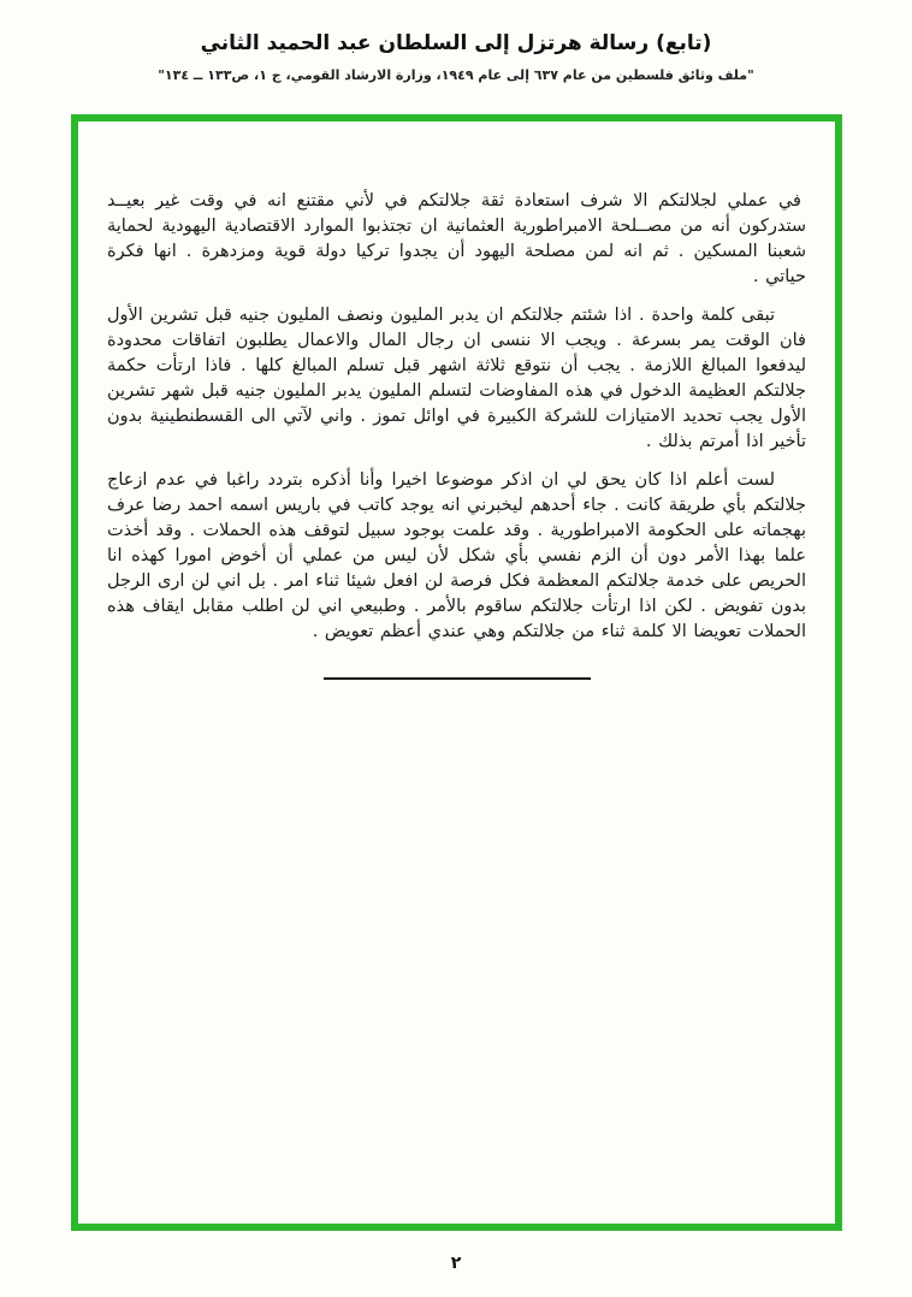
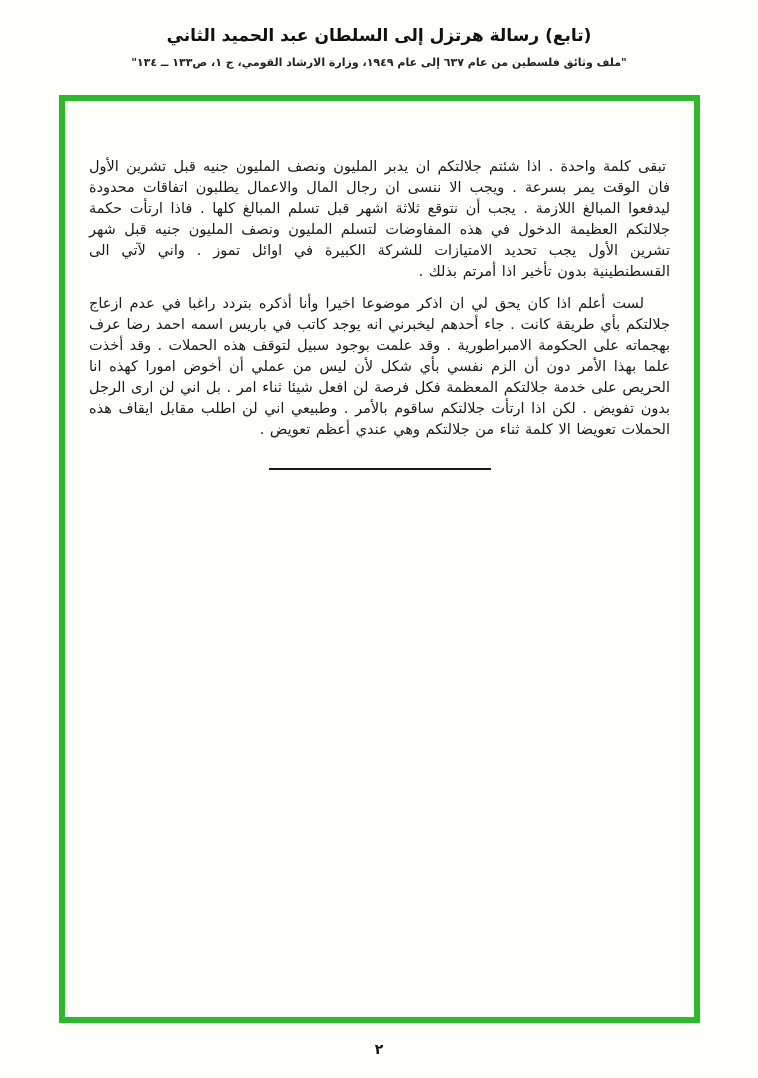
  (تابع) رسالة هرتزل إلى السلطان عبد الحميد الثاني
  "ملف وثائق فلسطين من عام ٦٣٧ إلى عام ١٩٤٩، وزارة الارشاد القومي، ج ١، ص١٣٣ ــ ١٣٤"
- في عملي لجلالتكم الا شرف استعادة ثقة جلالتكم في لأني مقتنع انه في وقت غير بعيــد ستدركون أنه من مصــلحة الامبراطورية العثمانية ان تجتذبوا الموارد الاقتصادية اليهودية لحماية شعبنا المسكين . ثم انه لمن مصلحة اليهود أن يجدوا تركيا دولة قوية ومزدهرة . انها فكرة حياتي .
- تبقى كلمة واحدة . اذا شئتم جلالتكم ان يدبر المليون ونصف المليون جنيه قبل تشرين الأول فان الوقت يمر بسرعة . ويجب الا ننسى ان رجال المال والاعمال يطلبون اتفاقات محدودة ليدفعوا المبالغ اللازمة . يجب أن نتوقع ثلاثة اشهر قبل تسلم المبالغ كلها . فاذا ارتأت حكمة جلالتكم العظيمة الدخول في هذه المفاوضات لتسلم المليون يدبر المليون جنيه قبل شهر تشرين الأول يجب تحديد الامتيازات للشركة الكبيرة في اوائل تموز . واني لآتي الى القسطنطينية بدون تأخير اذا أمرتم بذلك .
+ تبقى كلمة واحدة . اذا شئتم جلالتكم ان يدبر المليون ونصف المليون جنيه قبل تشرين الأول فان الوقت يمر بسرعة . ويجب الا ننسى ان رجال المال والاعمال يطلبون اتفاقات محدودة ليدفعوا المبالغ اللازمة . يجب أن نتوقع ثلاثة اشهر قبل تسلم المبالغ كلها . فاذا ارتأت حكمة جلالتكم العظيمة الدخول في هذه المفاوضات لتسلم المليون ونصف المليون جنيه قبل شهر تشرين الأول يجب تحديد الامتيازات للشركة الكبيرة في اوائل تموز . واني لآتي الى القسطنطينية بدون تأخير اذا أمرتم بذلك .
  لست أعلم اذا كان يحق لي ان اذكر موضوعا اخيرا وأنا أذكره بتردد راغبا في عدم ازعاج جلالتكم بأي طريقة كانت . جاء أحدهم ليخبرني انه يوجد كاتب في باريس اسمه احمد رضا عرف بهجماته على الحكومة الامبراطورية . وقد علمت بوجود سبيل لتوقف هذه الحملات . وقد أخذت علما بهذا الأمر دون أن الزم نفسي بأي شكل لأن ليس من عملي أن أخوض امورا كهذه انا الحريص على خدمة جلالتكم المعظمة فكل فرصة لن افعل شيئا ثناء امر . بل اني لن ارى الرجل بدون تفويض . لكن اذا ارتأت جلالتكم ساقوم بالأمر . وطبيعي اني لن اطلب مقابل ايقاف هذه الحملات تعويضا الا كلمة ثناء من جلالتكم وهي عندي أعظم تعويض .
  ٢
